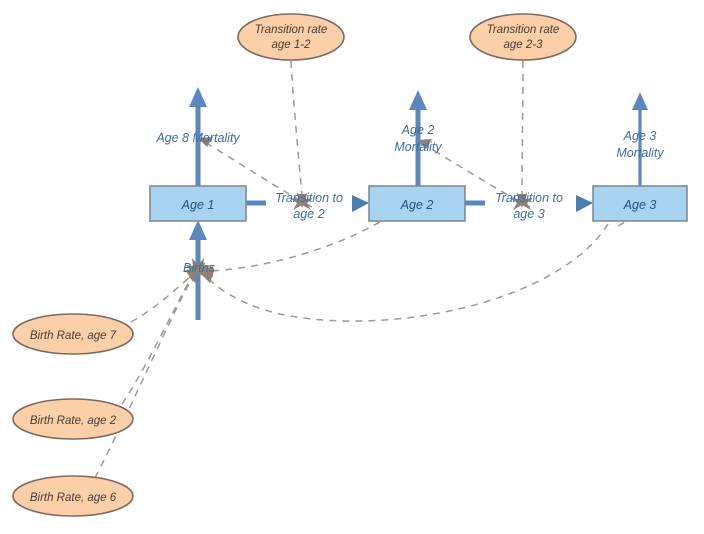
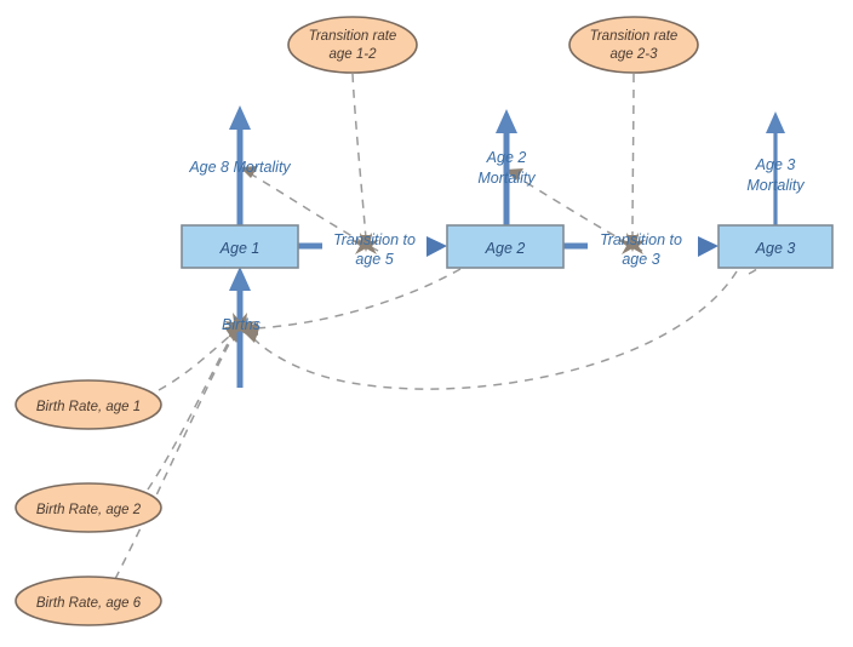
  Age 1
  Age 2
  Age 3
  Transition rate
  age 1-2
  Transition rate
  age 2-3
- Birth Rate, age 7
+ Birth Rate, age 1
  Birth Rate, age 2
  Birth Rate, age 6
  Age 8 Mortality
  Age 2
  Mortality
  Age 3
  Mortality
  Births
  Transition to
- age 2
+ age 5
  Transition to
  age 3
